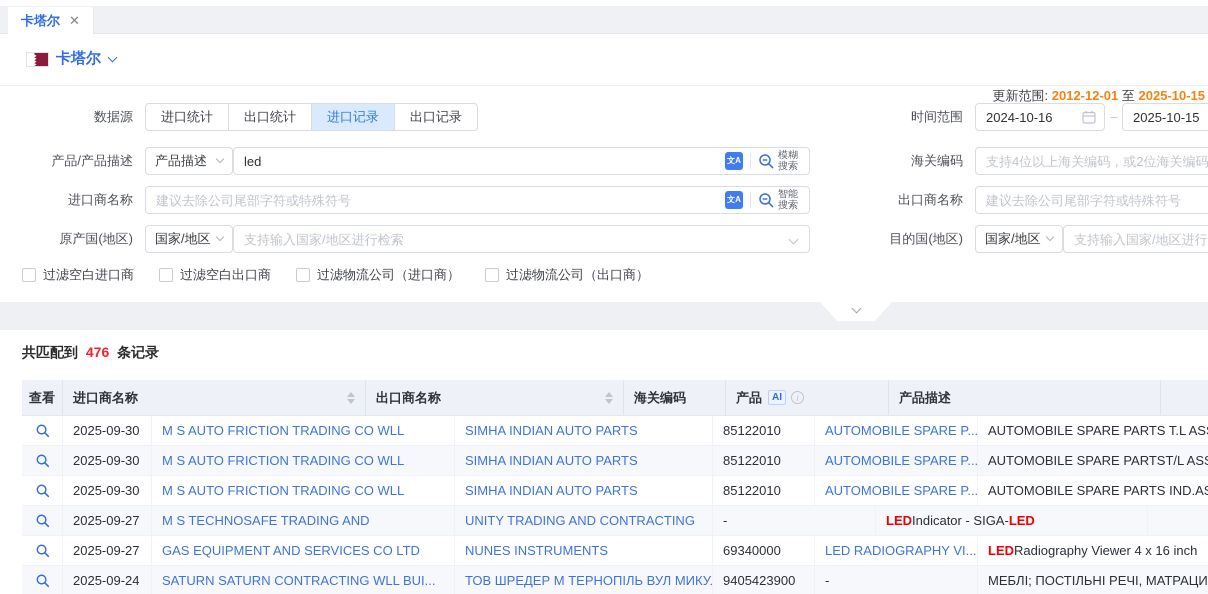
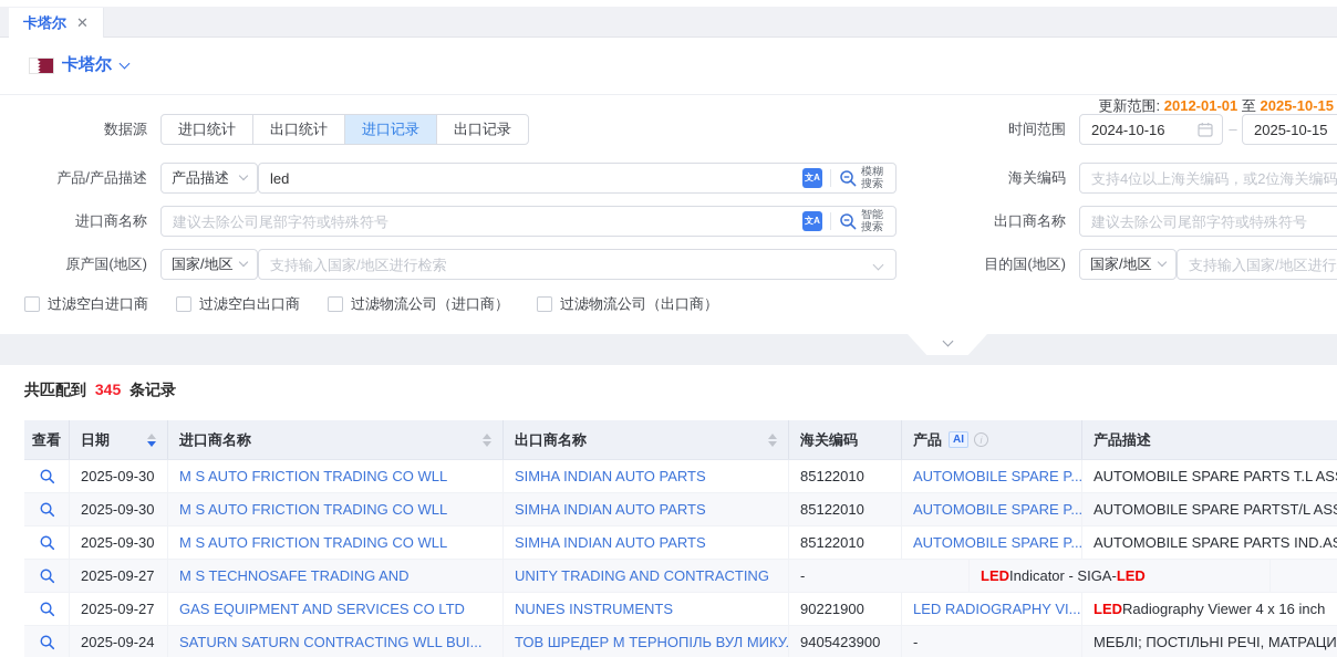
  卡塔尔
  ✕
  卡塔尔
- 更新范围: 2012-12-01 至 2025-10-15
+ 更新范围: 2012-01-01 至 2025-10-15
  数据源
  进口统计
  出口统计
  进口记录
  出口记录
  时间范围
  2024-10-16
  –
  2025-10-15
  产品/产品描述
  产品描述
  led
  文A
  模糊搜索
  海关编码
  支持4位以上海关编码，或2位海关编码
  进口商名称
  建议去除公司尾部字符或特殊符号
  文A
  智能搜索
  出口商名称
  建议去除公司尾部字符或特殊符号
  原产国(地区)
  国家/地区
  支持输入国家/地区进行检索
  目的国(地区)
  国家/地区
  支持输入国家/地区进行
  过滤空白进口商
  过滤空白出口商
  过滤物流公司（进口商）
  过滤物流公司（出口商）
- 共匹配到 476 条记录
+ 共匹配到 345 条记录
  查看
+ 日期
  进口商名称
  出口商名称
  海关编码
  产品
  AI
  i
  产品描述
  2025-09-30
  M S AUTO FRICTION TRADING CO WLL
  SIMHA INDIAN AUTO PARTS
  85122010
  AUTOMOBILE SPARE P...
  AUTOMOBILE SPARE PARTS T.L AS
  2025-09-30
  M S AUTO FRICTION TRADING CO WLL
  SIMHA INDIAN AUTO PARTS
  85122010
  AUTOMOBILE SPARE P...
  AUTOMOBILE SPARE PARTST/L AS
  2025-09-30
  M S AUTO FRICTION TRADING CO WLL
  SIMHA INDIAN AUTO PARTS
  85122010
  AUTOMOBILE SPARE P...
  AUTOMOBILE SPARE PARTS IND.A
  2025-09-27
  M S TECHNOSAFE TRADING AND
  UNITY TRADING AND CONTRACTING
  -
  LED
  Indicator - SIGA-
  LED
  2025-09-27
  GAS EQUIPMENT AND SERVICES CO LTD
  NUNES INSTRUMENTS
- 69340000
+ 90221900
  LED RADIOGRAPHY VI...
  LED
  Radiography Viewer 4 x 16 inch
  2025-09-24
  SATURN SATURN CONTRACTING WLL BUI...
  ТОВ ШРЕДЕР М ТЕРНОПІЛЬ ВУЛ МИКУ
  9405423900
  -
  МЕБЛІ; ПОСТІЛЬНІ РЕЧІ, МАТРАЦИ
